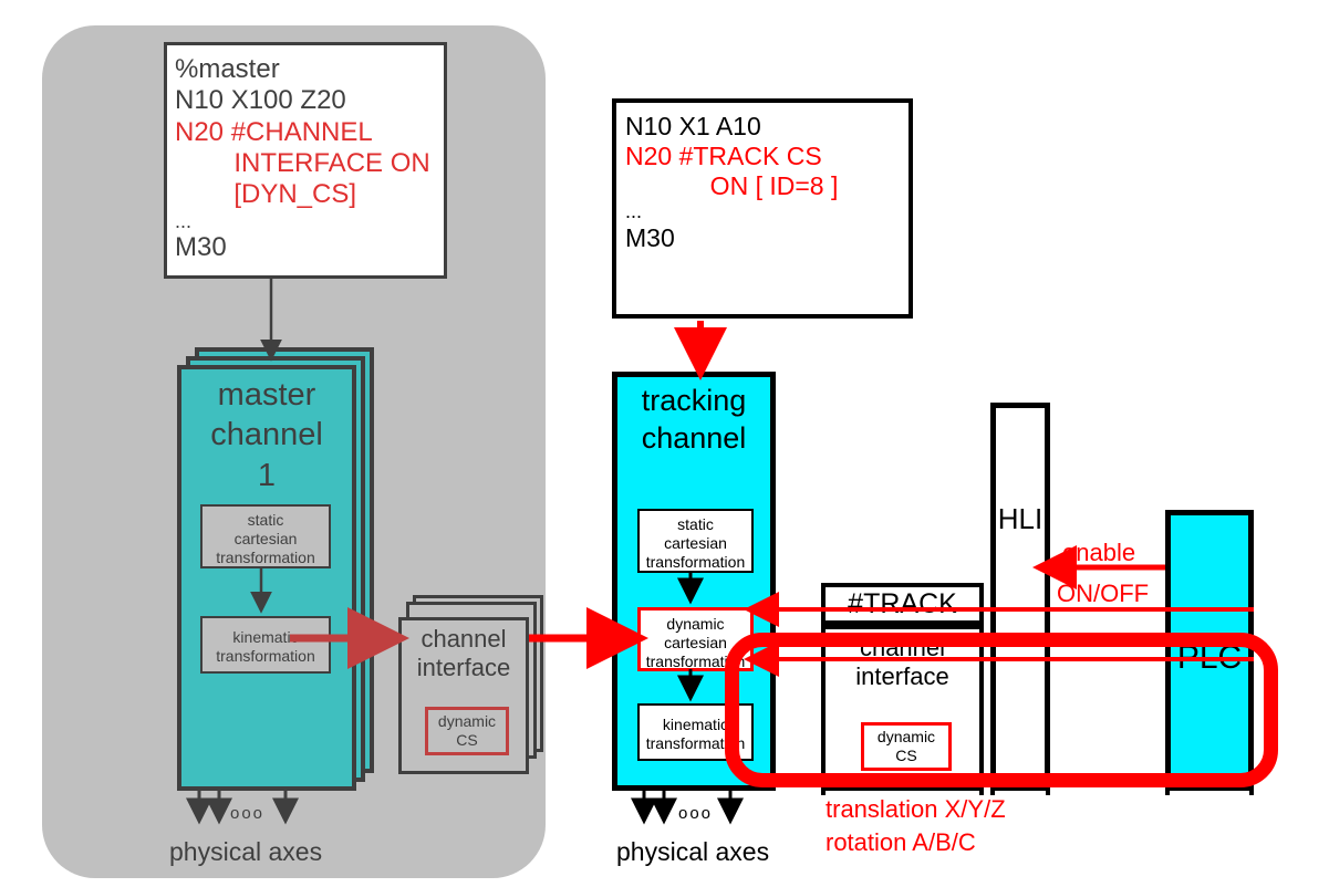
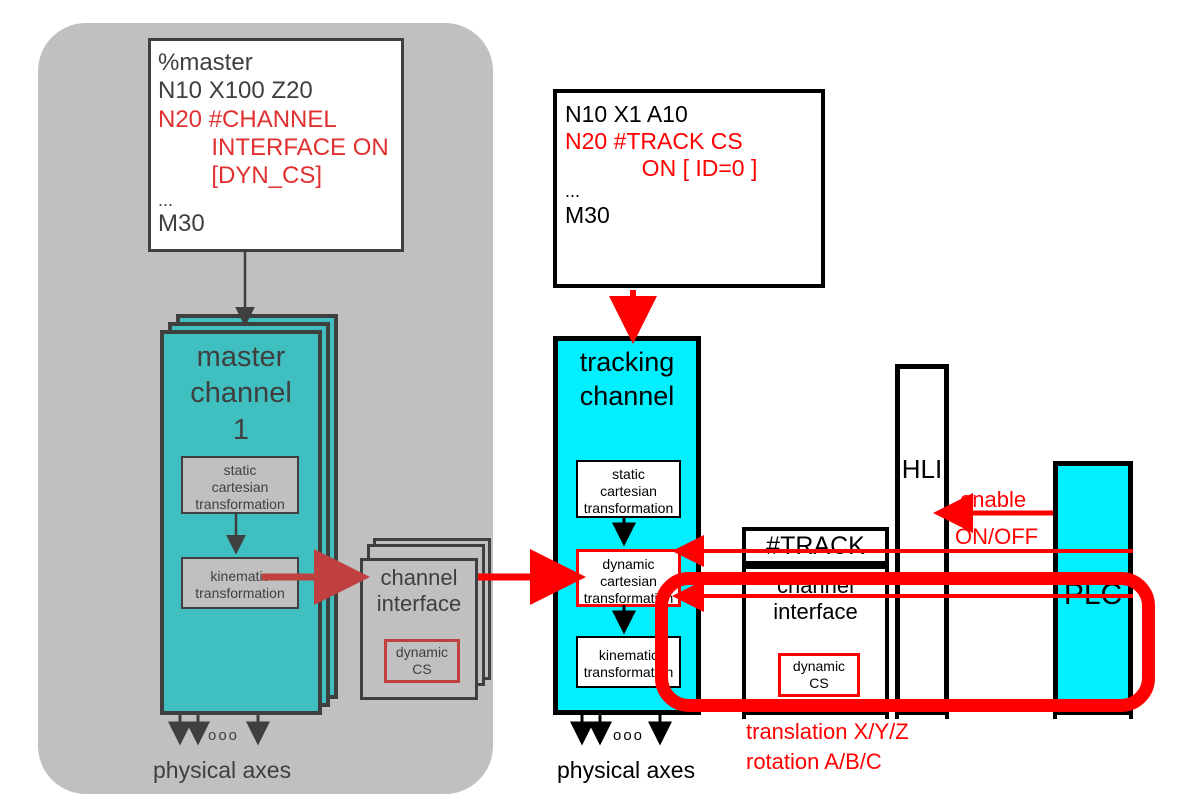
  %master
  N10 X100 Z20
  N20 #CHANNEL
  INTERFACE ON
  [DYN_CS]
  ...
  M30
  N10 X1 A10
  N20 #TRACK CS
- ON [ ID=8 ]
+ ON [ ID=0 ]
  ...
  M30
  master
  channel
  1
  static
  cartesian
  transformation
  kinemati
  transformation
  tracking
  channel
  static
  cartesian
  transformation
  dynamic
  cartesian
  transformation
  kinematic
  transformation
  channel
  interface
  dynamic
  CS
  HLI
  #TRACK
  channel
  interface
  dynamic
  CS
  enable
  ON/OFF
  translation X/Y/Z
  rotation A/B/C
  physical axes
  physical axes
  ooo
  ooo
